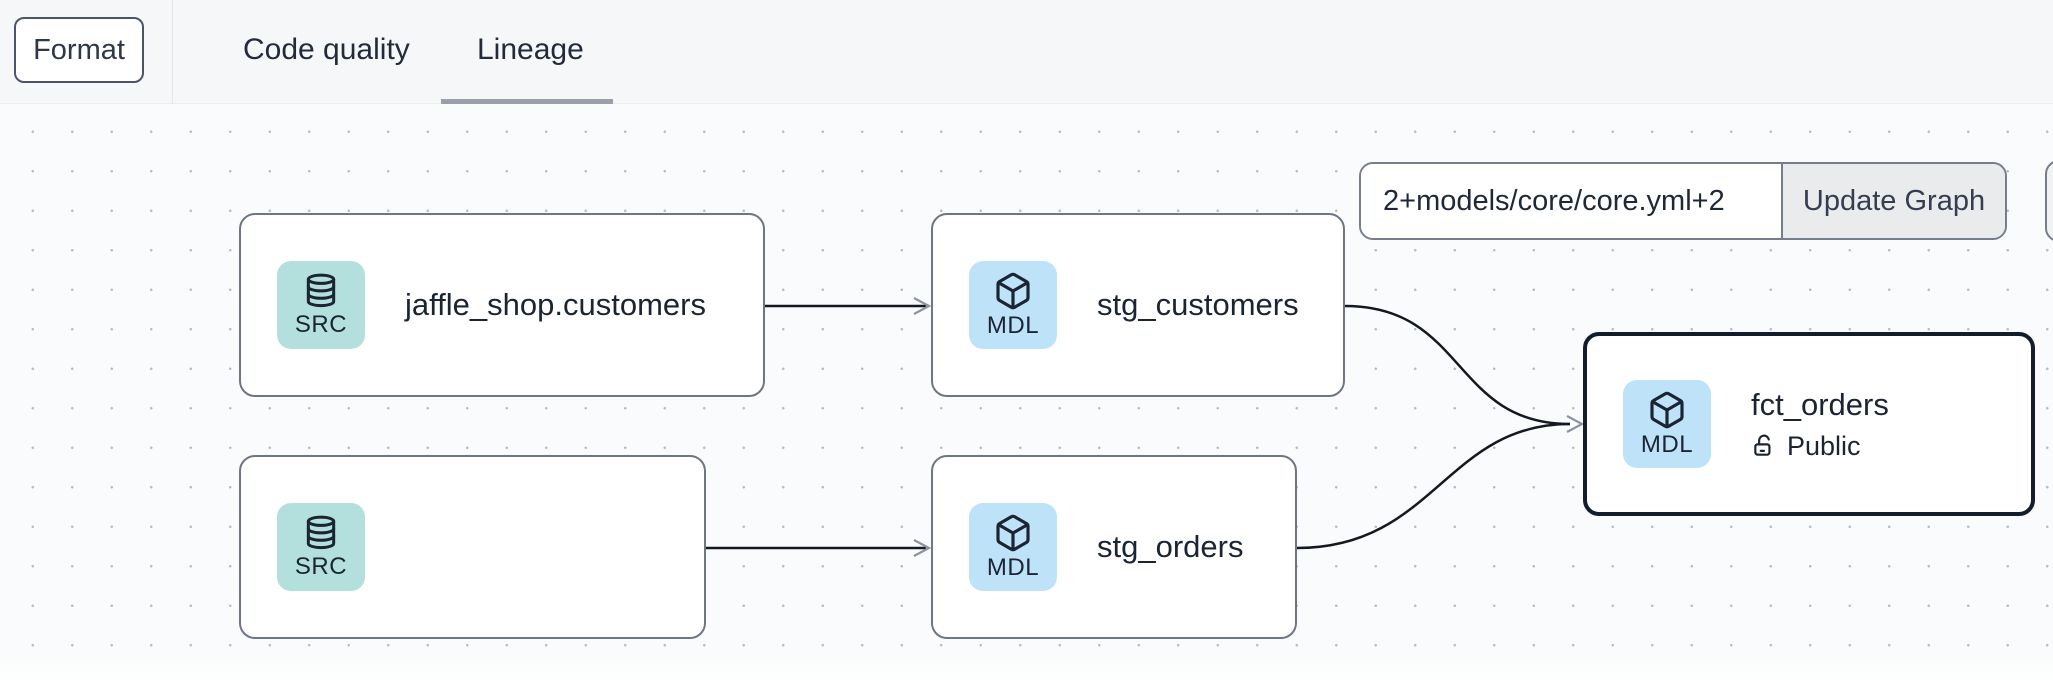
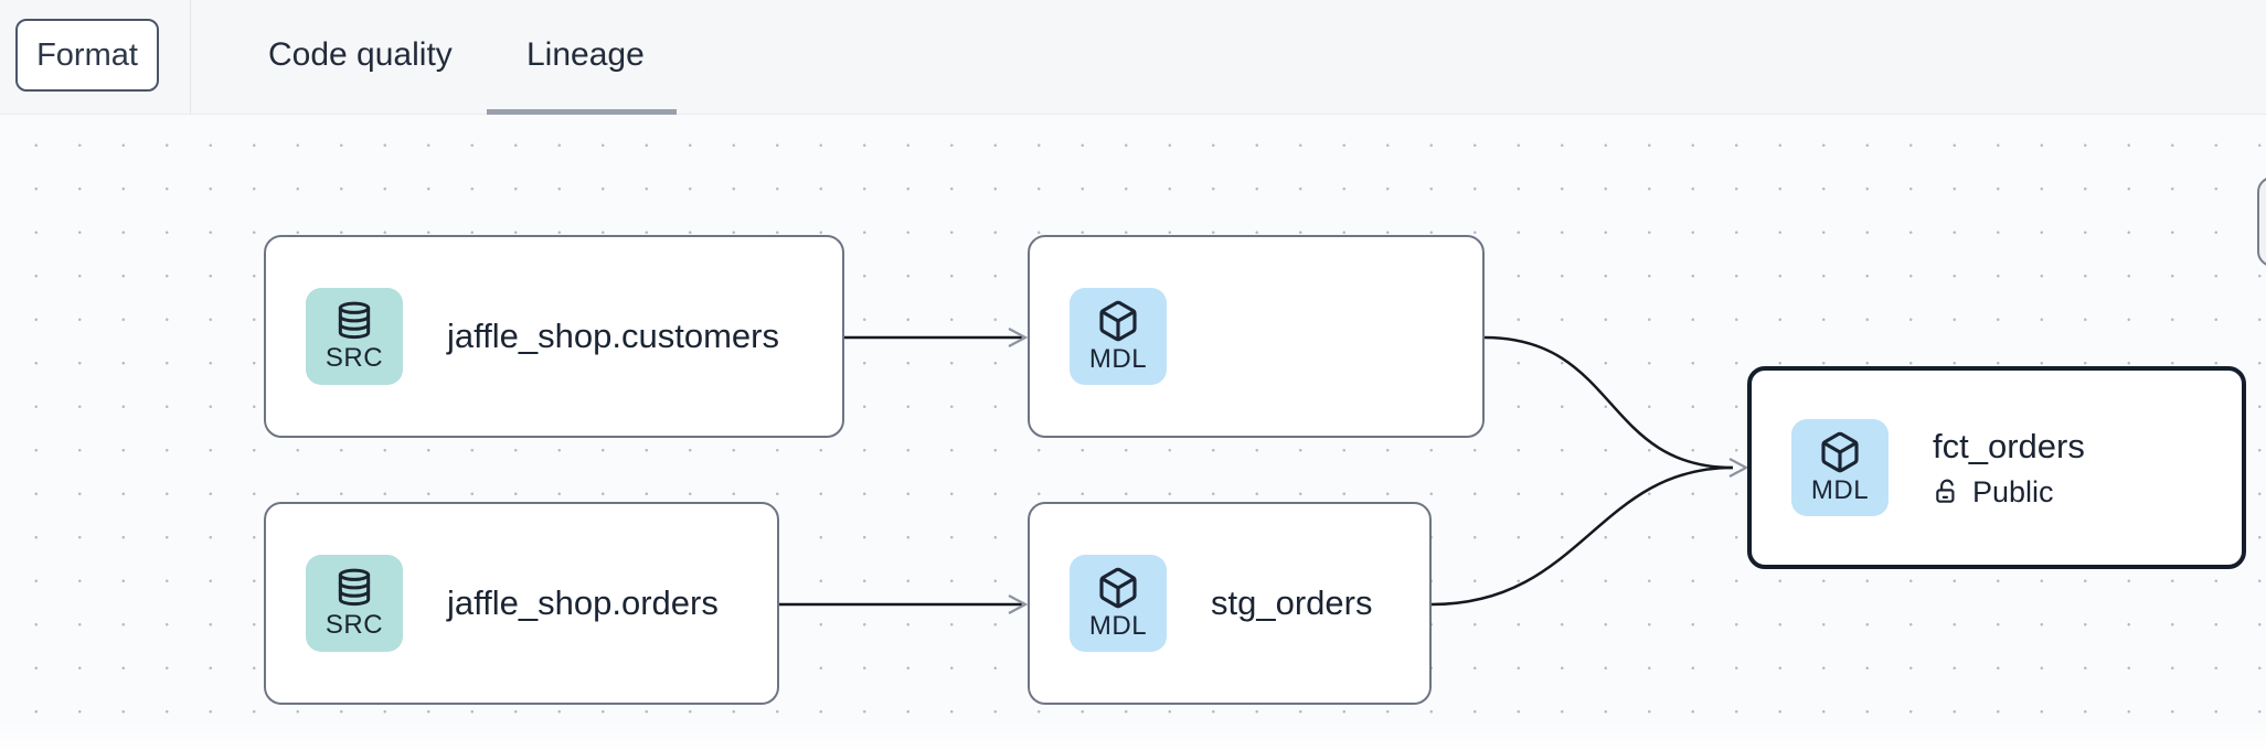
  Format
  Code quality
  Lineage
  SRC
  jaffle_shop.customers
  MDL
- stg_customers
  SRC
+ jaffle_shop.orders
  MDL
  stg_orders
  MDL
  fct_orders
  Public
- 2+models/core/core.yml+2
- Update Graph
